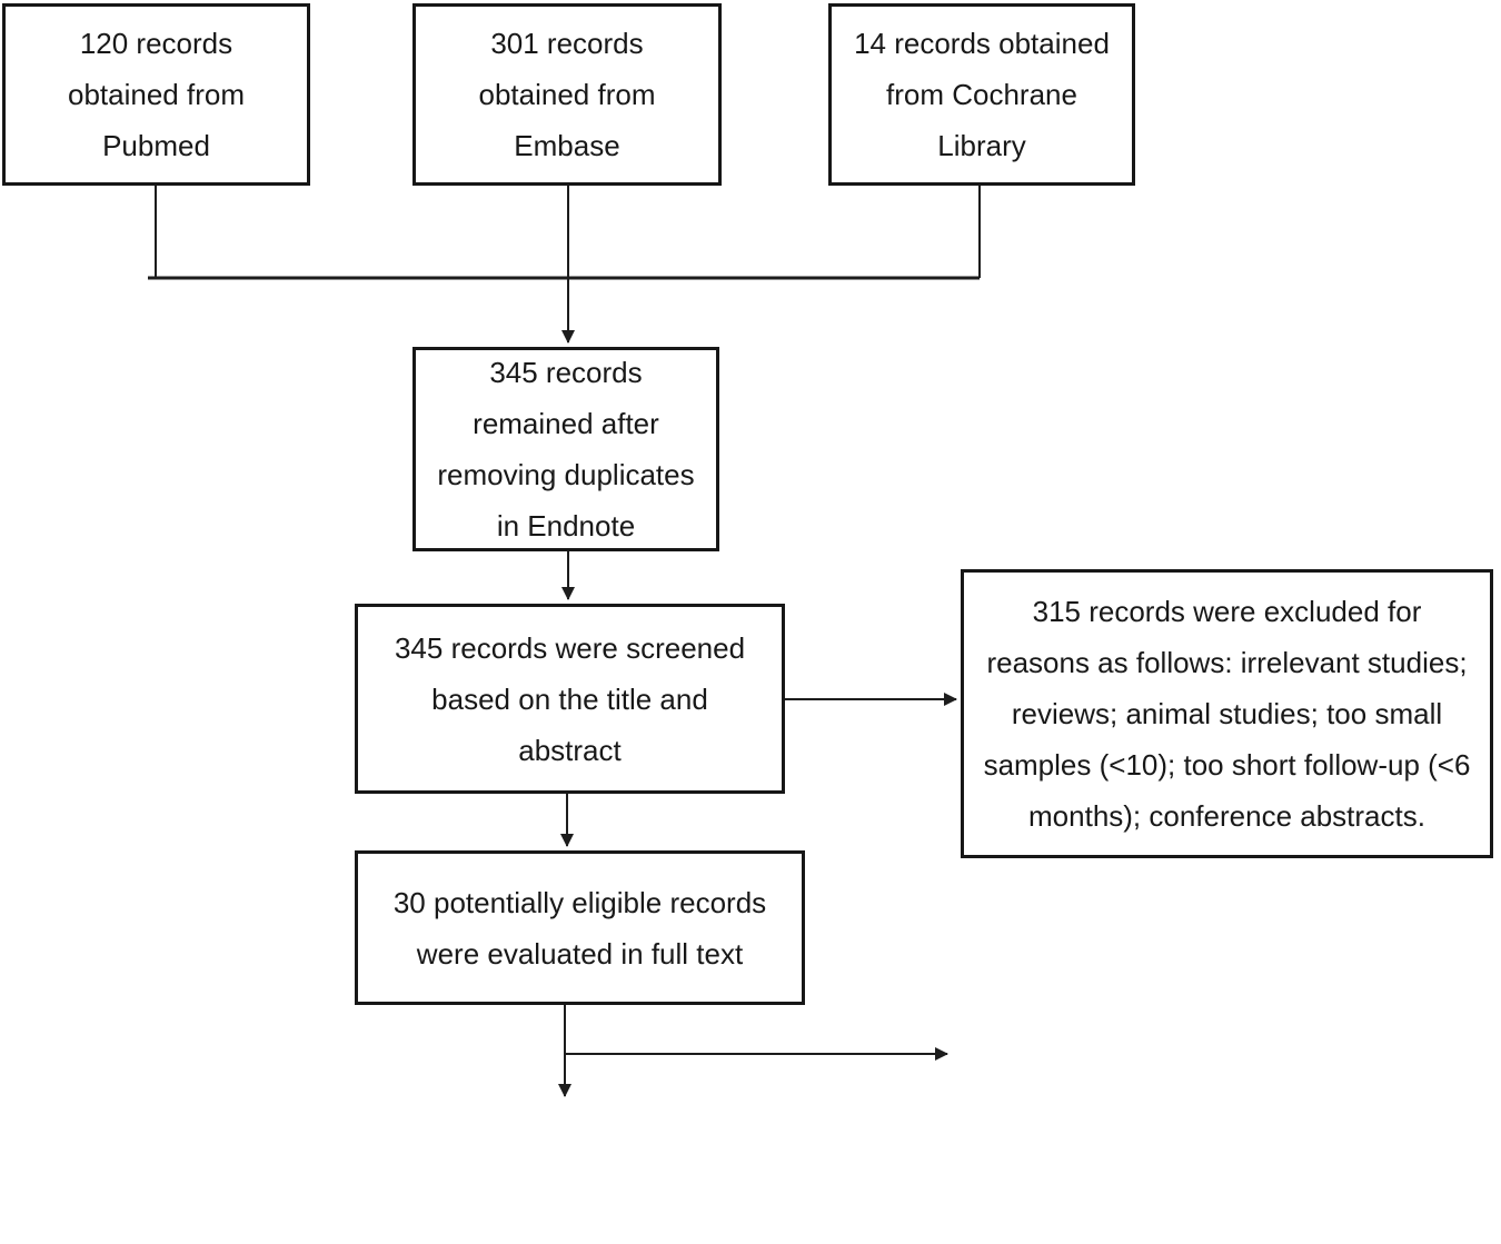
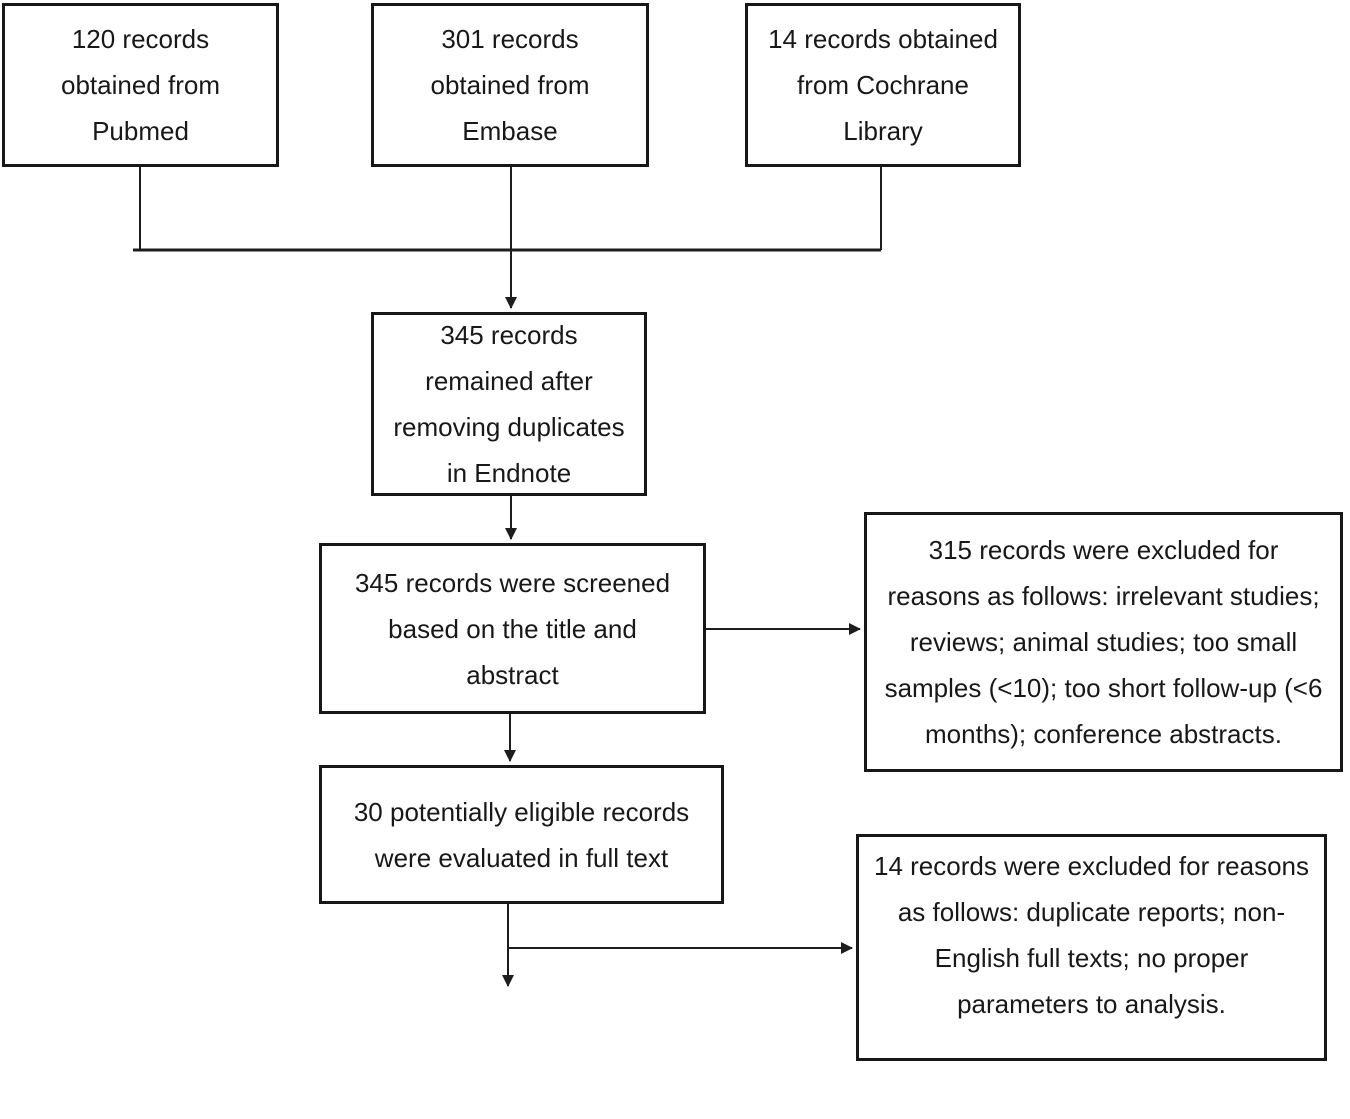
  120 records
  obtained from
  Pubmed
  301 records
  obtained from
  Embase
  14 records obtained
  from Cochrane
  Library
  345 records
  remained after
  removing duplicates
  in Endnote
  345 records were screened
  based on the title and
  abstract
  315 records were excluded for
  reasons as follows: irrelevant studies;
  reviews; animal studies; too small
  samples (<10); too short follow-up (<6
  months); conference abstracts.
  30 potentially eligible records
  were evaluated in full text
+ 14 records were excluded for reasons
+ as follows: duplicate reports; non-
+ English full texts; no proper
+ parameters to analysis.
